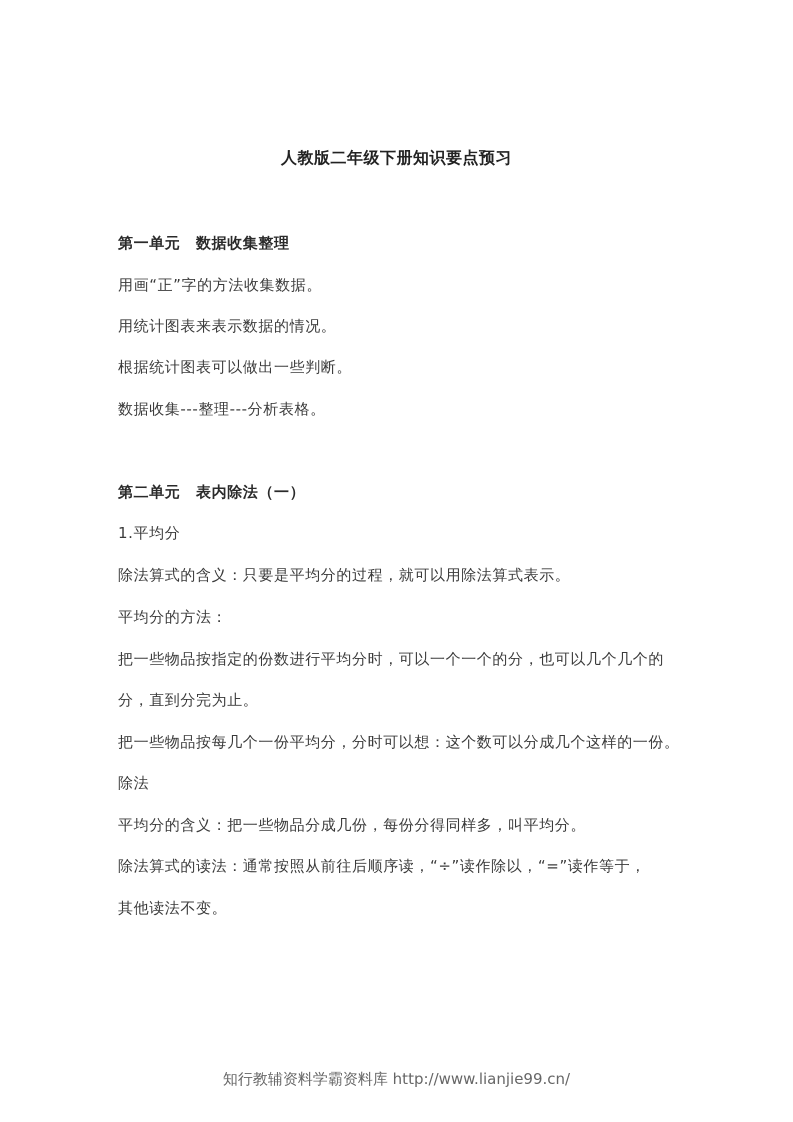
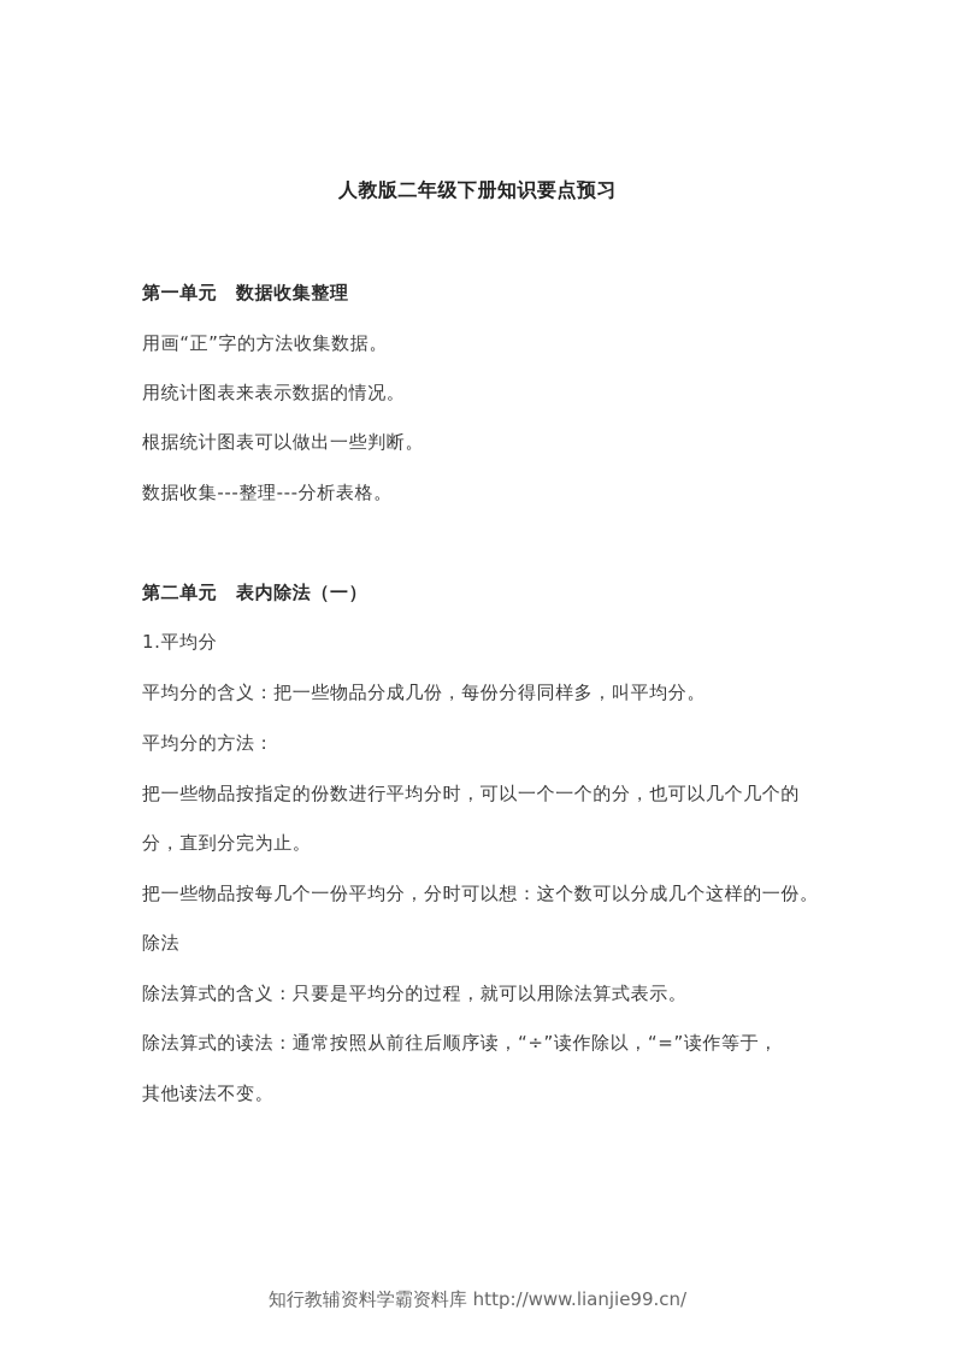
  人教版二年级下册知识要点预习
  第一单元 数据收集整理
  用画“正”字的方法收集数据。
  用统计图表来表示数据的情况。
  根据统计图表可以做出一些判断。
  数据收集---整理---分析表格。
  第二单元 表内除法（一）
  1.平均分
- 除法算式的含义：只要是平均分的过程，就可以用除法算式表示。
+ 平均分的含义：把一些物品分成几份，每份分得同样多，叫平均分。
  平均分的方法：
  把一些物品按指定的份数进行平均分时，可以一个一个的分，也可以几个几个的
  分，直到分完为止。
  把一些物品按每几个一份平均分，分时可以想：这个数可以分成几个这样的一份。
  除法
- 平均分的含义：把一些物品分成几份，每份分得同样多，叫平均分。
+ 除法算式的含义：只要是平均分的过程，就可以用除法算式表示。
  除法算式的读法：通常按照从前往后顺序读，“÷”读作除以，“=”读作等于，
  其他读法不变。
  知行教辅资料学霸资料库 http://www.lianjie99.cn/
